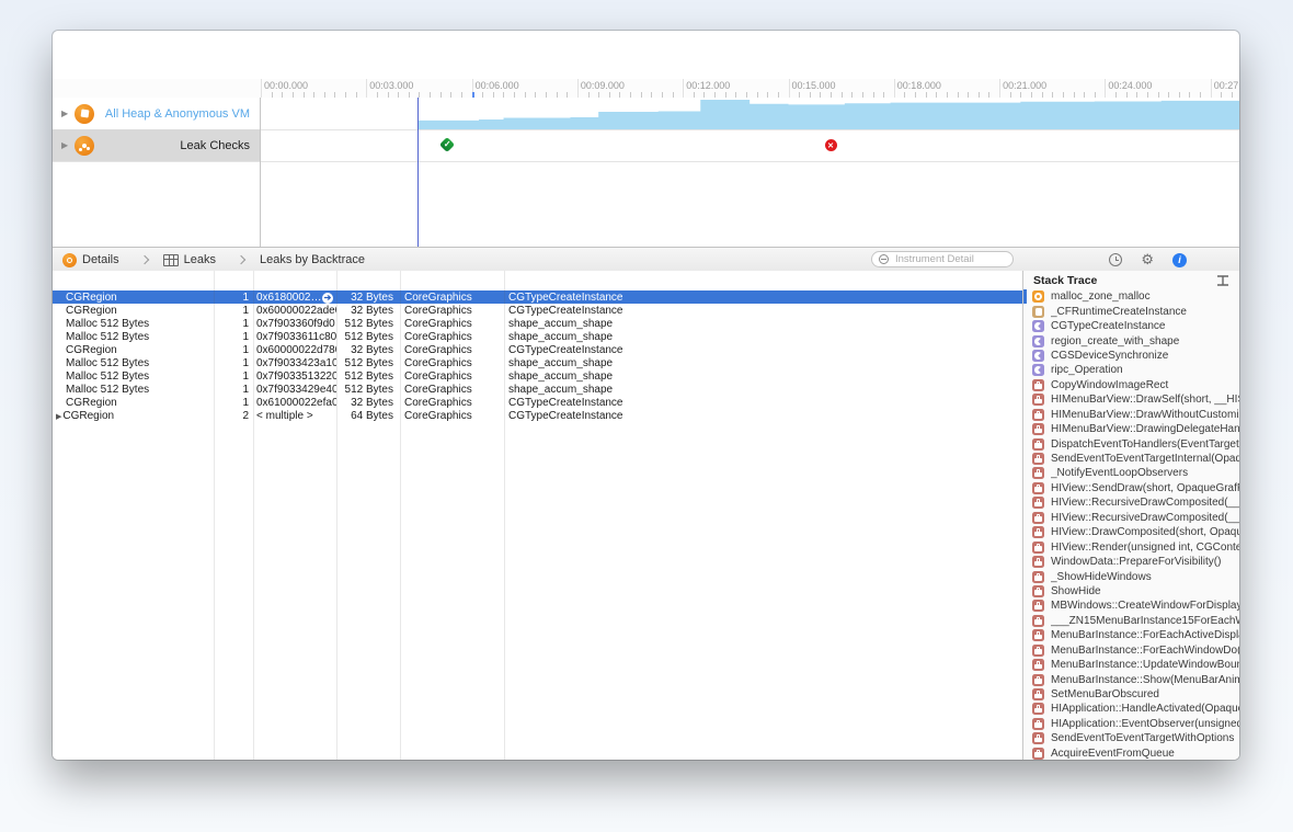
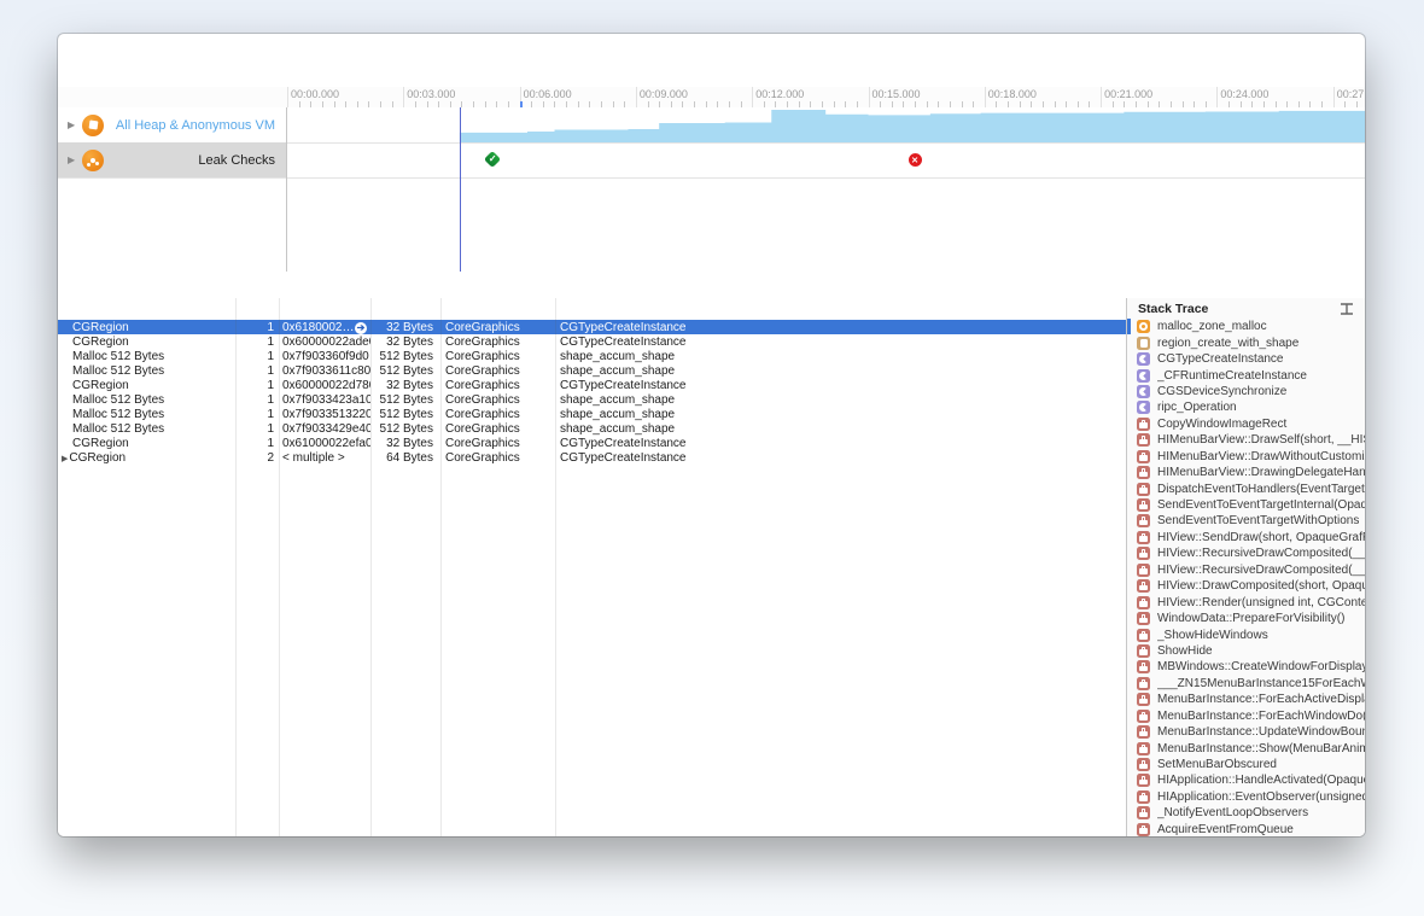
  00:00.000
  00:03.000
  00:06.000
  00:09.000
  00:12.000
  00:15.000
  00:18.000
  00:21.000
  00:24.000
  ▶
  All Heap & Anonymous VM
  ▶
  Leak Checks
- Details
- Leaks
- Leaks by Backtrace
- Instrument Detail
- ⚙
- i
  CGRegion
  1
  0x6180002…
  ➔
  32 Bytes
  CoreGraphics
  CGTypeCreateInstance
  CGRegion
  1
  0x60000022ade
  32 Bytes
  CoreGraphics
  CGTypeCreateInstance
  Malloc 512 Bytes
  1
  0x7f903360f9d0
  512 Bytes
  CoreGraphics
  shape_accum_shape
  Malloc 512 Bytes
  1
  0x7f9033611c80
  512 Bytes
  CoreGraphics
  shape_accum_shape
  CGRegion
  1
  0x60000022d78
  32 Bytes
  CoreGraphics
  CGTypeCreateInstance
  Malloc 512 Bytes
  1
  0x7f9033423a10
  512 Bytes
  CoreGraphics
  shape_accum_shape
  Malloc 512 Bytes
  1
  0x7f9033513220
  512 Bytes
  CoreGraphics
  shape_accum_shape
  Malloc 512 Bytes
  1
  0x7f9033429e40
  512 Bytes
  CoreGraphics
  shape_accum_shape
  CGRegion
  1
  0x61000022efa0
  32 Bytes
  CoreGraphics
  CGTypeCreateInstance
  CGRegion
  2
  < multiple >
  64 Bytes
  CoreGraphics
  CGTypeCreateInstance
  Stack Trace
  malloc_zone_malloc
- _CFRuntimeCreateInstance
+ region_create_with_shape
  CGTypeCreateInstance
- region_create_with_shape
+ _CFRuntimeCreateInstance
  CGSDeviceSynchronize
  ripc_Operation
  CopyWindowImageRect
  HIMenuBarView::DrawSelf(short, __HI
  HIMenuBarView::DrawWithoutCustomi
  HIMenuBarView::DrawingDelegateHan
  DispatchEventToHandlers(EventTarget
  SendEventToEventTargetInternal(Opaq
- _NotifyEventLoopObservers
+ SendEventToEventTargetWithOptions
  HIView::SendDraw(short, OpaqueGraf
  HIView::RecursiveDrawComposited(__
  HIView::RecursiveDrawComposited(__
  HIView::DrawComposited(short, Opaq
  HIView::Render(unsigned int, CGConte
  WindowData::PrepareForVisibility()
  _ShowHideWindows
  ShowHide
  MBWindows::CreateWindowForDisplay
  ___ZN15MenuBarInstance15ForEach
  MenuBarInstance::ForEachActiveDispl
  MenuBarInstance::ForEachWindowDo(
  MenuBarInstance::UpdateWindowBou
  MenuBarInstance::Show(MenuBarAnim
  SetMenuBarObscured
  HIApplication::HandleActivated(Opaqu
  HIApplication::EventObserver(unsigne
- SendEventToEventTargetWithOptions
+ _NotifyEventLoopObservers
  AcquireEventFromQueue
